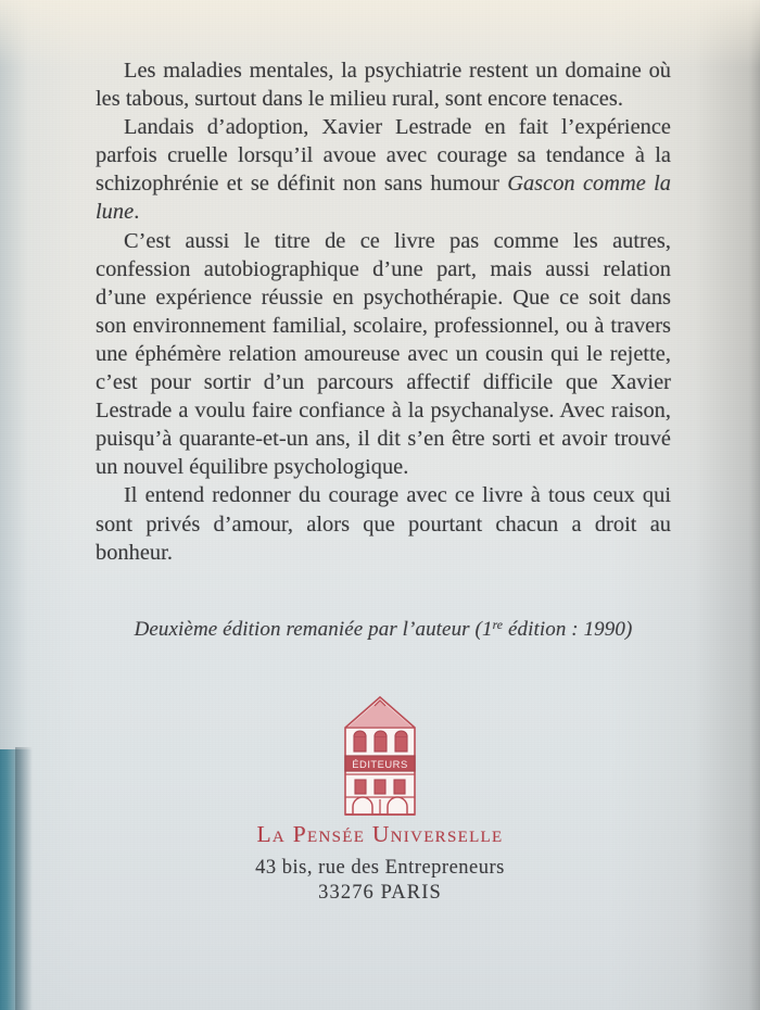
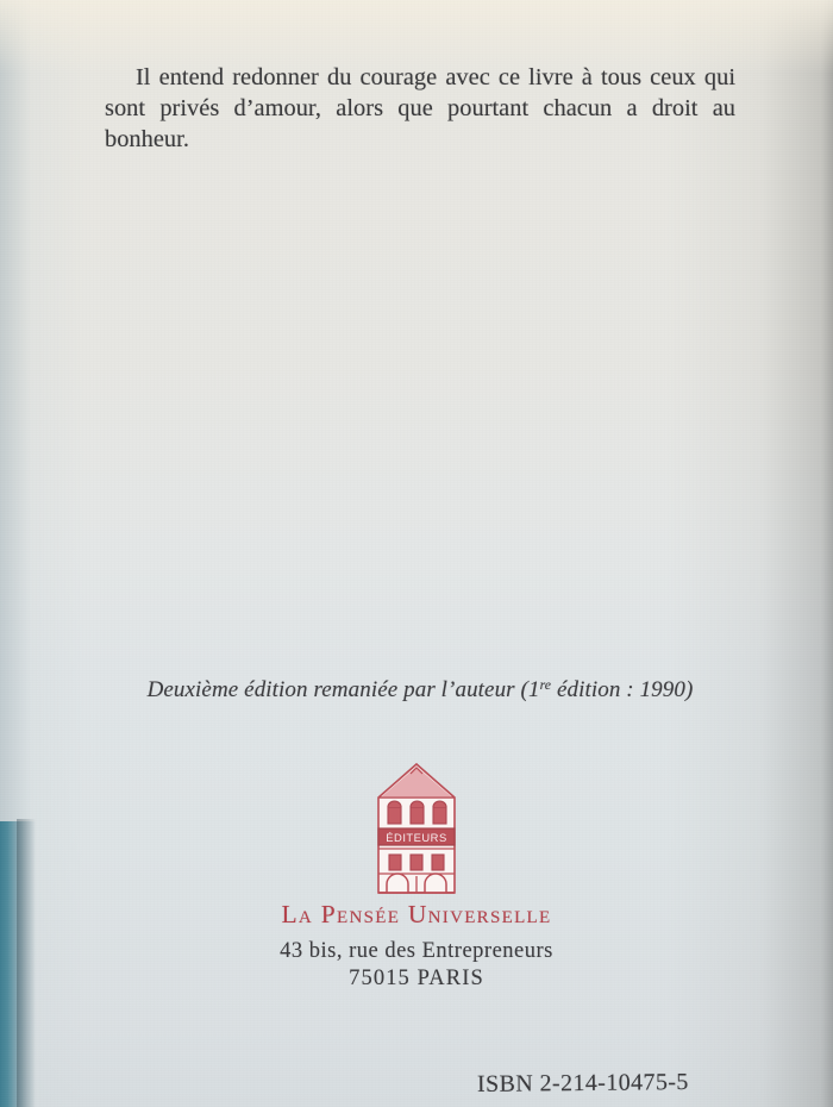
- Les maladies mentales, la psychiatrie restent un domaine où les tabous, surtout dans le milieu rural, sont encore tenaces.
- Landais d’adoption, Xavier Lestrade en fait l’expérience parfois cruelle lorsqu’il avoue avec courage sa tendance à la schizophrénie et se définit non sans humour Gascon comme la lune.
- C’est aussi le titre de ce livre pas comme les autres, confession autobiographique d’une part, mais aussi relation d’une expérience réussie en psychothérapie. Que ce soit dans son environnement familial, scolaire, professionnel, ou à travers une éphémère relation amoureuse avec un cousin qui le rejette, c’est pour sortir d’un parcours affectif difficile que Xavier Lestrade a voulu faire confiance à la psychanalyse. Avec raison, puisqu’à quarante-et-un ans, il dit s’en être sorti et avoir trouvé un nouvel équilibre psychologique.
  Il entend redonner du courage avec ce livre à tous ceux qui sont privés d’amour, alors que pourtant chacun a droit au bonheur.
  Deuxième édition remaniée par l’auteur (1re édition : 1990)
  ÉDITEURS
  La Pensée Universelle
  43 bis, rue des Entrepreneurs
- 33276 PARIS
+ 75015 PARIS
+ ISBN 2-214-10475-5
